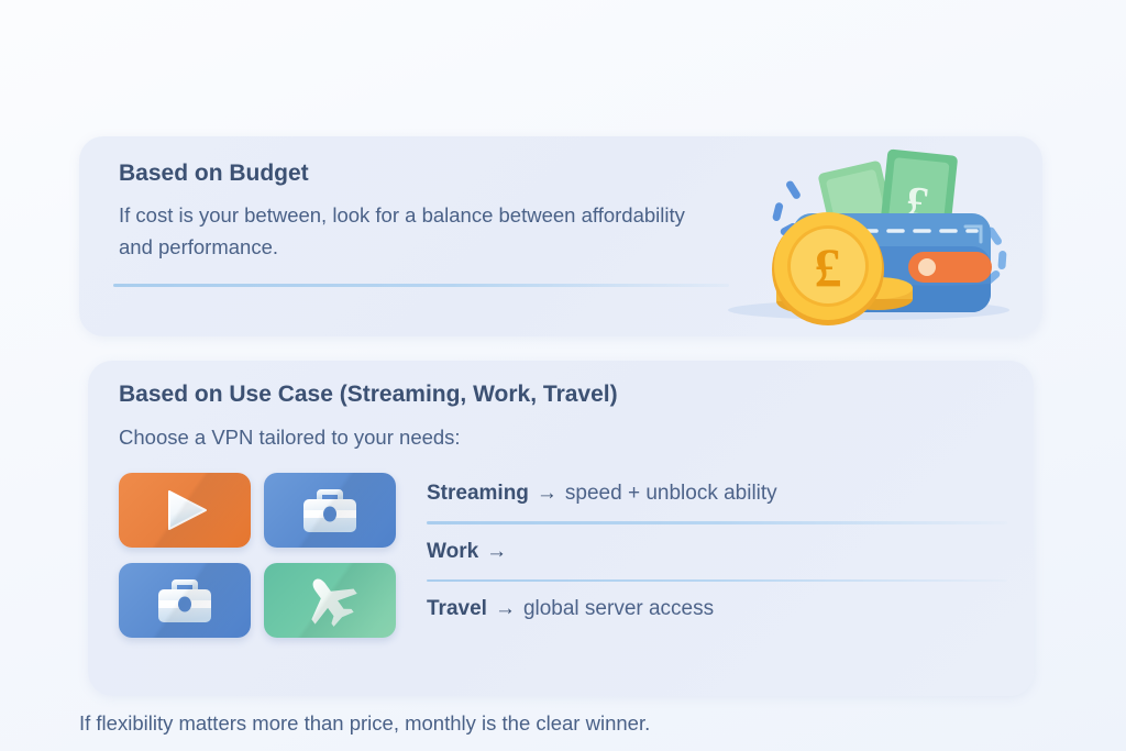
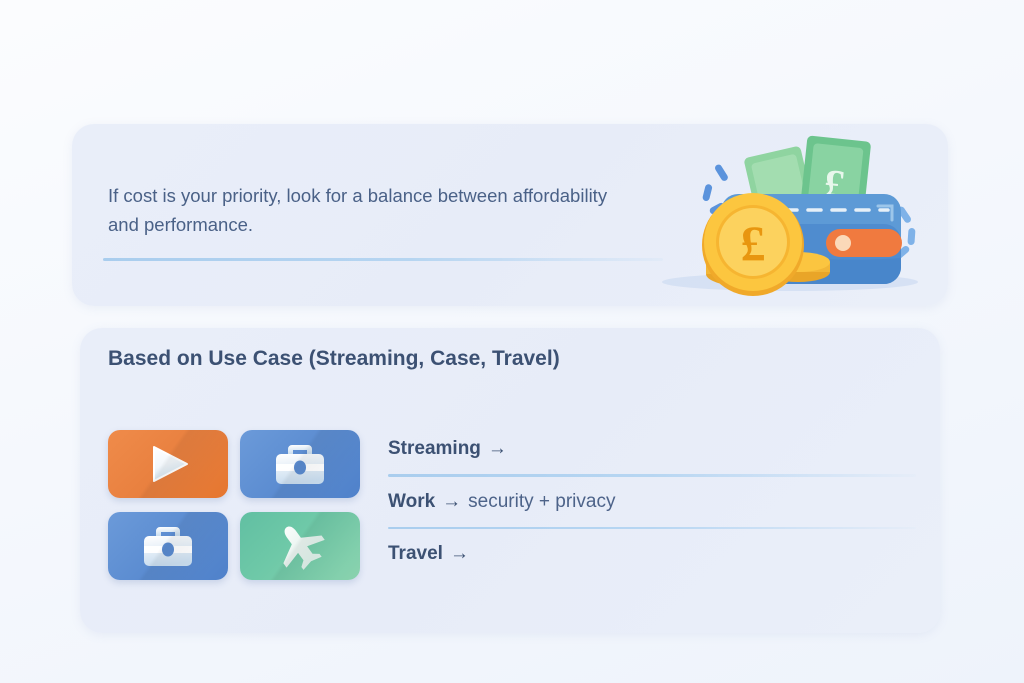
- Based on Budget
- If cost is your between, look for a balance between affordability and performance.
+ If cost is your priority, look for a balance between affordability and performance.
  £
- Based on Use Case (Streaming, Work, Travel)
+ Based on Use Case (Streaming, Case, Travel)
- Choose a VPN tailored to your needs:
  Streaming
  →
- speed + unblock ability
  Work
  →
+ security + privacy
  Travel
  →
- global server access
- If flexibility matters more than price, monthly is the clear winner.
